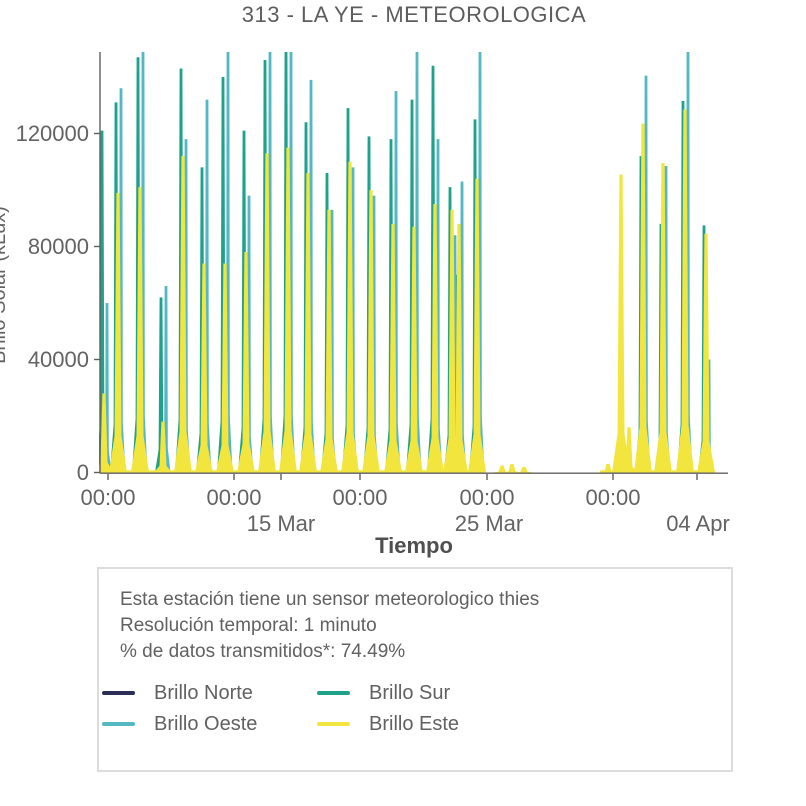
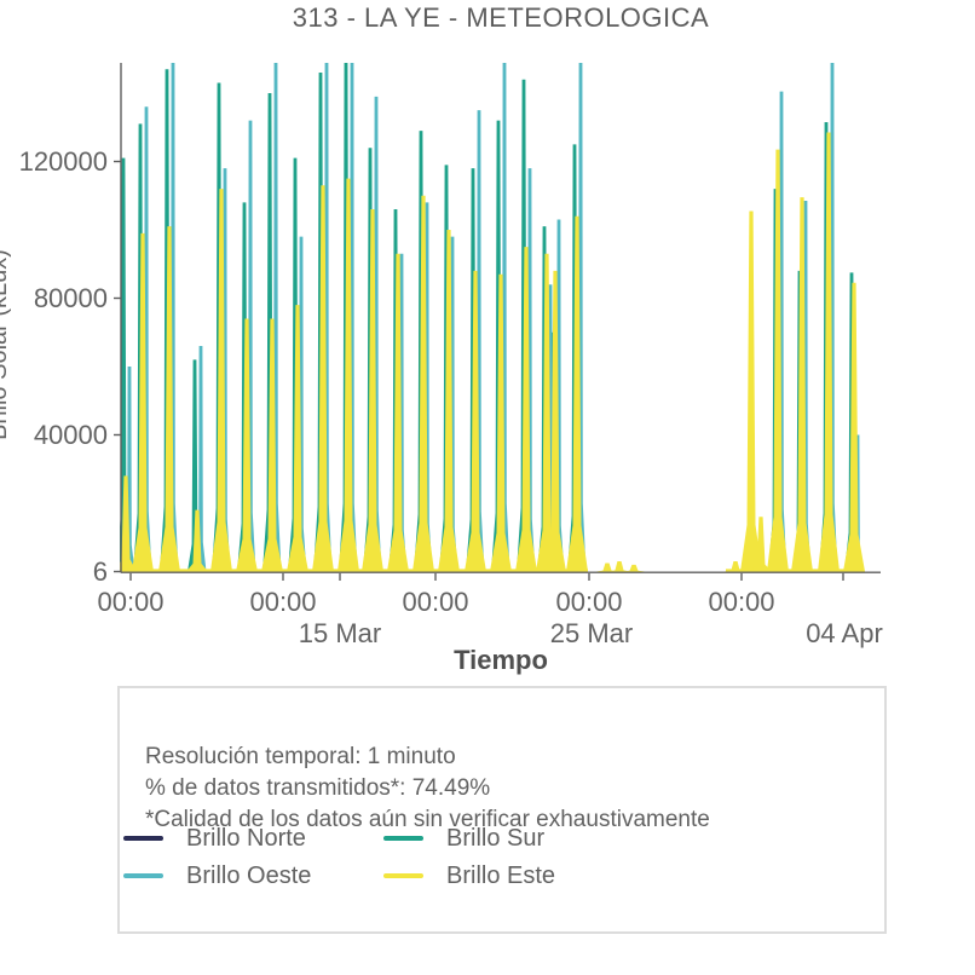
  313 - LA YE - METEOROLOGICA
- 0
+ 6
  40000
  80000
  120000
  00:00
  00:00
  00:00
  00:00
  00:00
  15 Mar
  25 Mar
  04 Apr
  Tiempo
- Esta estación tiene un sensor meteorologico thies
  Resolución temporal: 1 minuto
  % de datos transmitidos*: 74.49%
+ *Calidad de los datos aún sin verificar exhaustivamente
  Brillo Norte
  Brillo Sur
  Brillo Oeste
  Brillo Este
